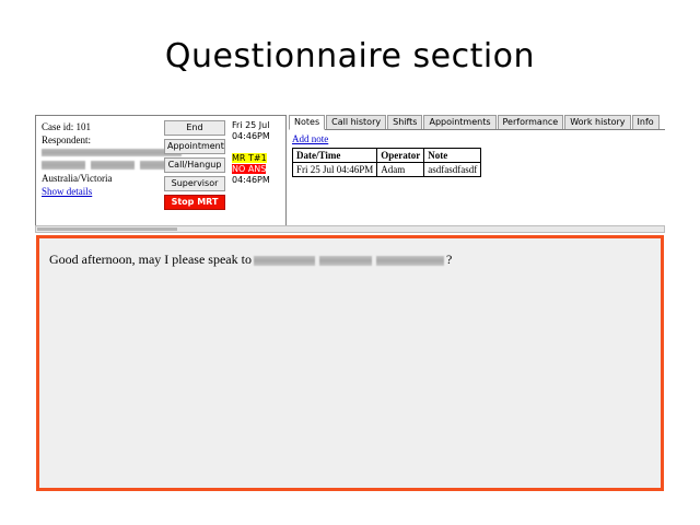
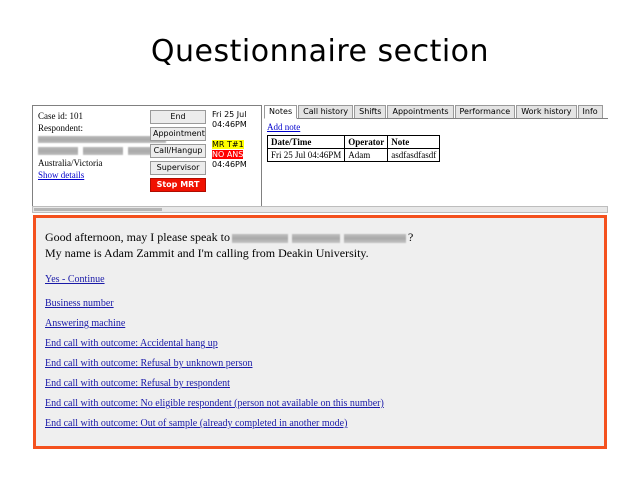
  Questionnaire section
  Case id: 101
  Respondent:
  Australia/Victoria
  Show details
  End
  Appointment
  Call/Hangup
  Supervisor
  Stop MRT
  Fri 25 Jul
  04:46PM
  MR T#1
  NO ANS
  04:46PM
  Notes
  Call history
  Shifts
  Appointments
  Performance
  Work history
  Info
  Add note
  Date/Time	Operator	Note
  Fri 25 Jul 04:46PM	Adam	asdfasdfasdf
  Good afternoon, may I please speak to ?
+ My name is Adam Zammit and I'm calling from Deakin University.
+ Yes - Continue
+ Business number
+ Answering machine
+ End call with outcome: Accidental hang up
+ End call with outcome: Refusal by unknown person
+ End call with outcome: Refusal by respondent
+ End call with outcome: No eligible respondent (person not available on this number)
+ End call with outcome: Out of sample (already completed in another mode)
